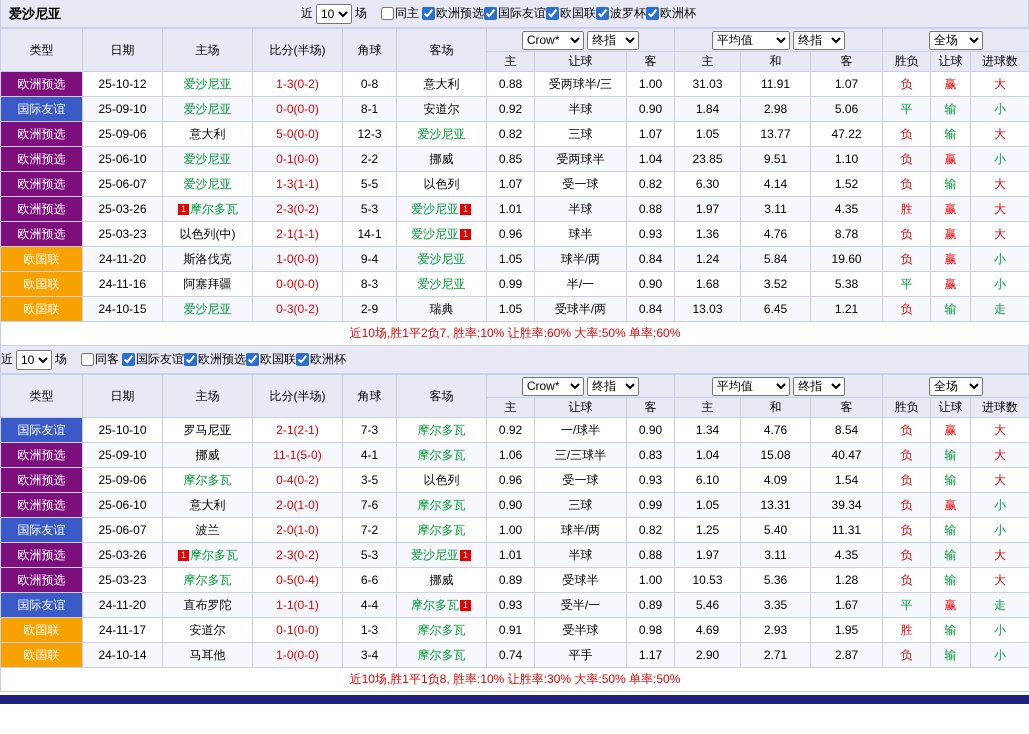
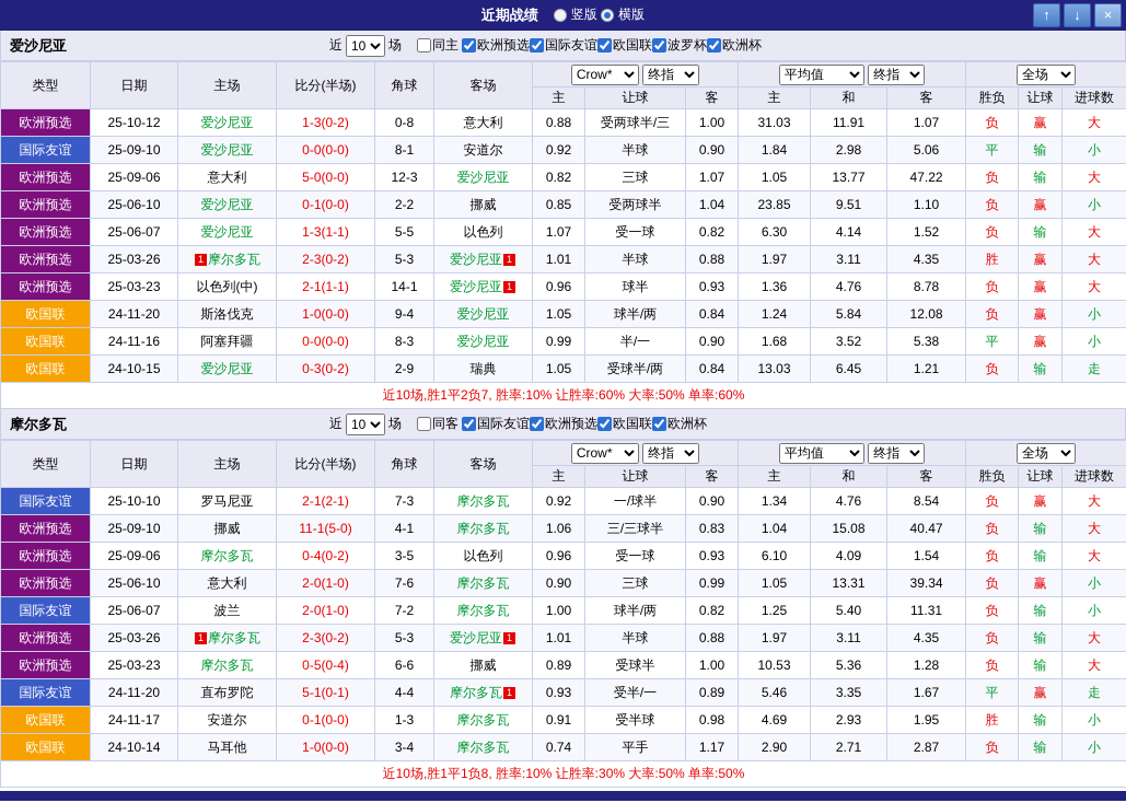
+ 近期战绩
+ 竖版
+ 横版
+ ↑
+ ↓
+ ×
  爱沙尼亚
  近
  10
  场
  同主
  欧洲预选
  国际友谊
  欧国联
  波罗杯
  欧洲杯
  类型	日期	主场	比分(半场)	角球	客场	Crow* 终指	平均值 终指	全场
  主	让球	客	主	和	客	胜负	让球	进球数
  欧洲预选	25-10-12	爱沙尼亚	1-3(0-2)	0-8	意大利	0.88	受两球半/三	1.00	31.03	11.91	1.07	负	赢	大
  国际友谊	25-09-10	爱沙尼亚	0-0(0-0)	8-1	安道尔	0.92	半球	0.90	1.84	2.98	5.06	平	输	小
  欧洲预选	25-09-06	意大利	5-0(0-0)	12-3	爱沙尼亚	0.82	三球	1.07	1.05	13.77	47.22	负	输	大
  欧洲预选	25-06-10	爱沙尼亚	0-1(0-0)	2-2	挪威	0.85	受两球半	1.04	23.85	9.51	1.10	负	赢	小
  欧洲预选	25-06-07	爱沙尼亚	1-3(1-1)	5-5	以色列	1.07	受一球	0.82	6.30	4.14	1.52	负	输	大
  欧洲预选	25-03-26	1 摩尔多瓦	2-3(0-2)	5-3	爱沙尼亚 1	1.01	半球	0.88	1.97	3.11	4.35	胜	赢	大
  欧洲预选	25-03-23	以色列(中)	2-1(1-1)	14-1	爱沙尼亚 1	0.96	球半	0.93	1.36	4.76	8.78	负	赢	大
- 欧国联	24-11-20	斯洛伐克	1-0(0-0)	9-4	爱沙尼亚	1.05	球半/两	0.84	1.24	5.84	19.60	负	赢	小
+ 欧国联	24-11-20	斯洛伐克	1-0(0-0)	9-4	爱沙尼亚	1.05	球半/两	0.84	1.24	5.84	12.08	负	赢	小
  欧国联	24-11-16	阿塞拜疆	0-0(0-0)	8-3	爱沙尼亚	0.99	半/一	0.90	1.68	3.52	5.38	平	赢	小
  欧国联	24-10-15	爱沙尼亚	0-3(0-2)	2-9	瑞典	1.05	受球半/两	0.84	13.03	6.45	1.21	负	输	走
  近10场,胜1平2负7, 胜率:10% 让胜率:60% 大率:50% 单率:60%
+ 摩尔多瓦
  近
  10
  场
  同客
  国际友谊
  欧洲预选
  欧国联
  欧洲杯
  类型	日期	主场	比分(半场)	角球	客场	Crow* 终指	平均值 终指	全场
  主	让球	客	主	和	客	胜负	让球	进球数
  国际友谊	25-10-10	罗马尼亚	2-1(2-1)	7-3	摩尔多瓦	0.92	一/球半	0.90	1.34	4.76	8.54	负	赢	大
  欧洲预选	25-09-10	挪威	11-1(5-0)	4-1	摩尔多瓦	1.06	三/三球半	0.83	1.04	15.08	40.47	负	输	大
  欧洲预选	25-09-06	摩尔多瓦	0-4(0-2)	3-5	以色列	0.96	受一球	0.93	6.10	4.09	1.54	负	输	大
  欧洲预选	25-06-10	意大利	2-0(1-0)	7-6	摩尔多瓦	0.90	三球	0.99	1.05	13.31	39.34	负	赢	小
  国际友谊	25-06-07	波兰	2-0(1-0)	7-2	摩尔多瓦	1.00	球半/两	0.82	1.25	5.40	11.31	负	输	小
  欧洲预选	25-03-26	1 摩尔多瓦	2-3(0-2)	5-3	爱沙尼亚 1	1.01	半球	0.88	1.97	3.11	4.35	负	输	大
  欧洲预选	25-03-23	摩尔多瓦	0-5(0-4)	6-6	挪威	0.89	受球半	1.00	10.53	5.36	1.28	负	输	大
- 国际友谊	24-11-20	直布罗陀	1-1(0-1)	4-4	摩尔多瓦 1	0.93	受半/一	0.89	5.46	3.35	1.67	平	赢	走
+ 国际友谊	24-11-20	直布罗陀	5-1(0-1)	4-4	摩尔多瓦 1	0.93	受半/一	0.89	5.46	3.35	1.67	平	赢	走
  欧国联	24-11-17	安道尔	0-1(0-0)	1-3	摩尔多瓦	0.91	受半球	0.98	4.69	2.93	1.95	胜	输	小
  欧国联	24-10-14	马耳他	1-0(0-0)	3-4	摩尔多瓦	0.74	平手	1.17	2.90	2.71	2.87	负	输	小
  近10场,胜1平1负8, 胜率:10% 让胜率:30% 大率:50% 单率:50%
